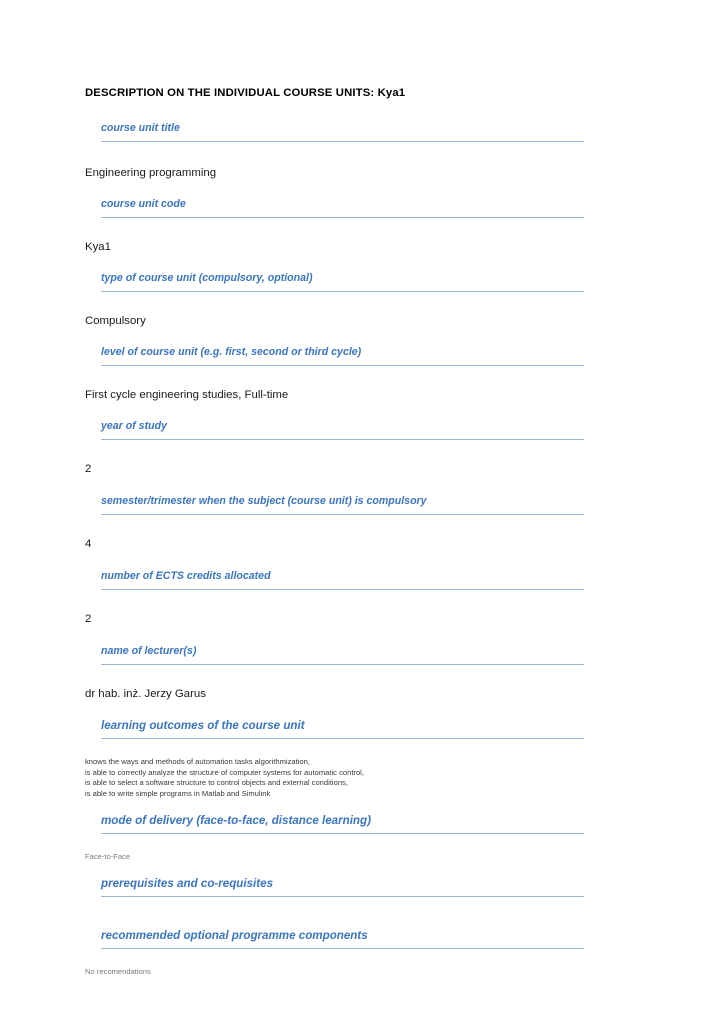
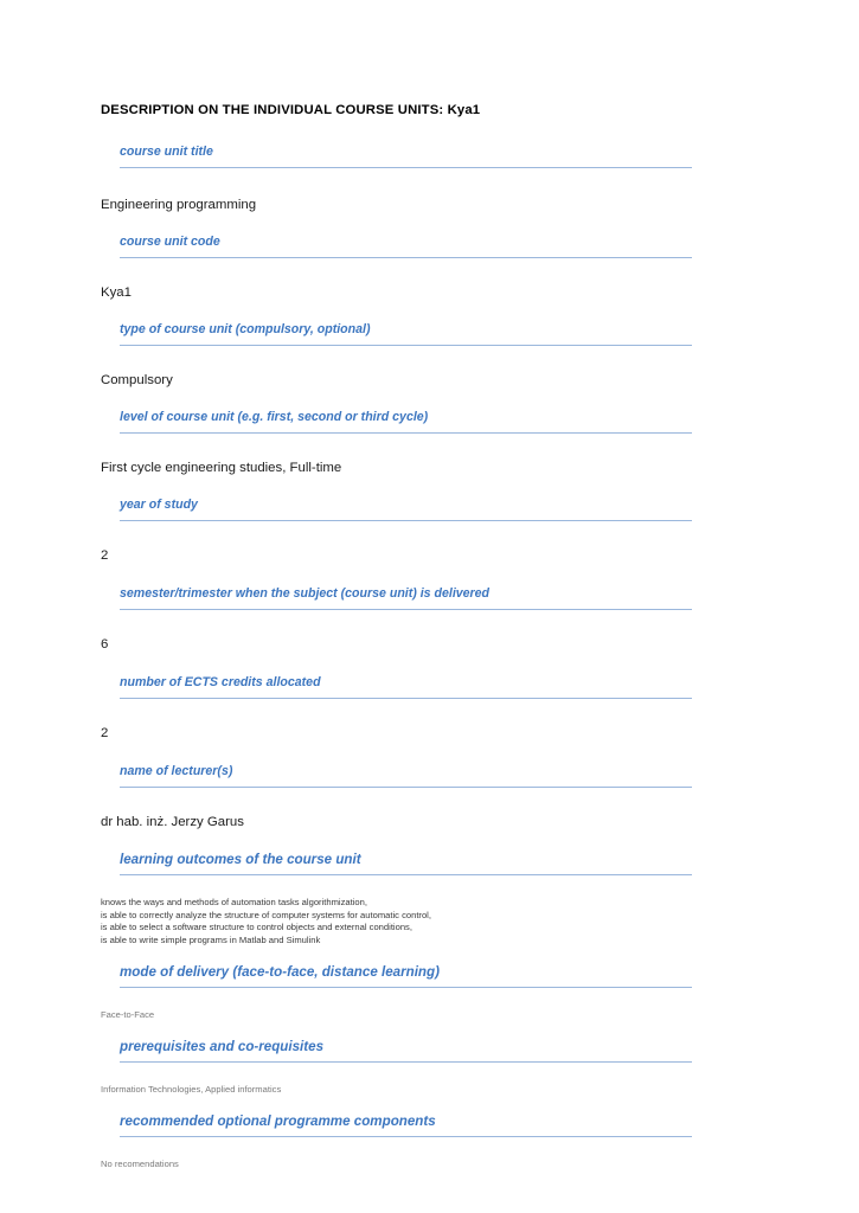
  DESCRIPTION ON THE INDIVIDUAL COURSE UNITS: Kya1
  course unit title
  Engineering programming
  course unit code
  Kya1
  type of course unit (compulsory, optional)
  Compulsory
  level of course unit (e.g. first, second or third cycle)
  First cycle engineering studies, Full-time
  year of study
  2
- semester/trimester when the subject (course unit) is compulsory
+ semester/trimester when the subject (course unit) is delivered
- 4
+ 6
  number of ECTS credits allocated
  2
  name of lecturer(s)
  dr hab. inż. Jerzy Garus
  learning outcomes of the course unit
  knows the ways and methods of automation tasks algorithmization,
  is able to correctly analyze the structure of computer systems for automatic control,
  is able to select a software structure to control objects and external conditions,
  is able to write simple programs in Matlab and Simulink
  mode of delivery (face-to-face, distance learning)
  Face-to-Face
  prerequisites and co-requisites
+ Information Technologies, Applied informatics
  recommended optional programme components
  No recomendations
